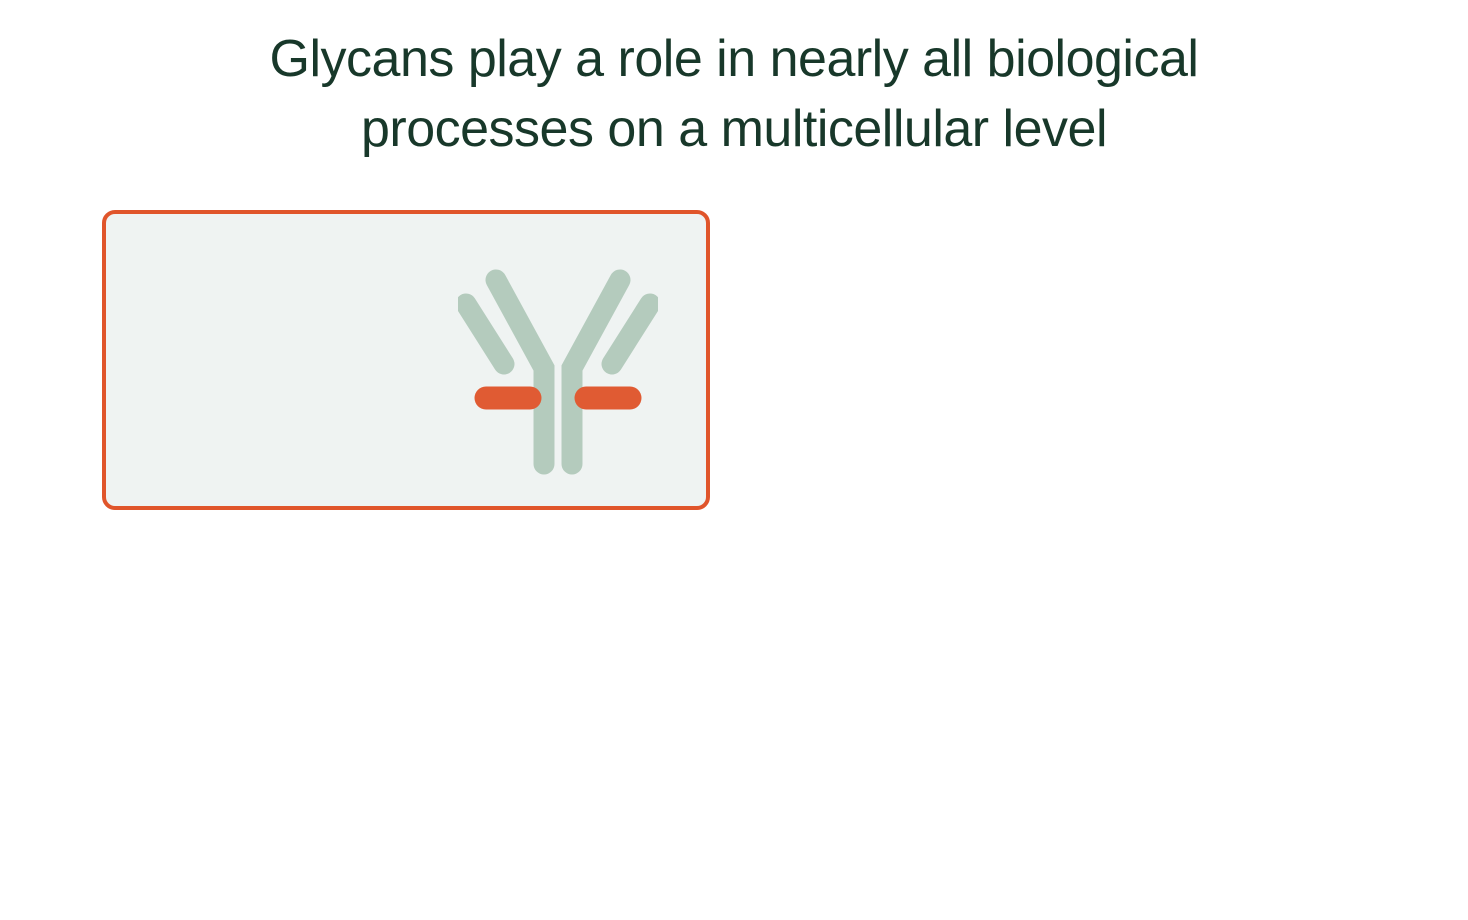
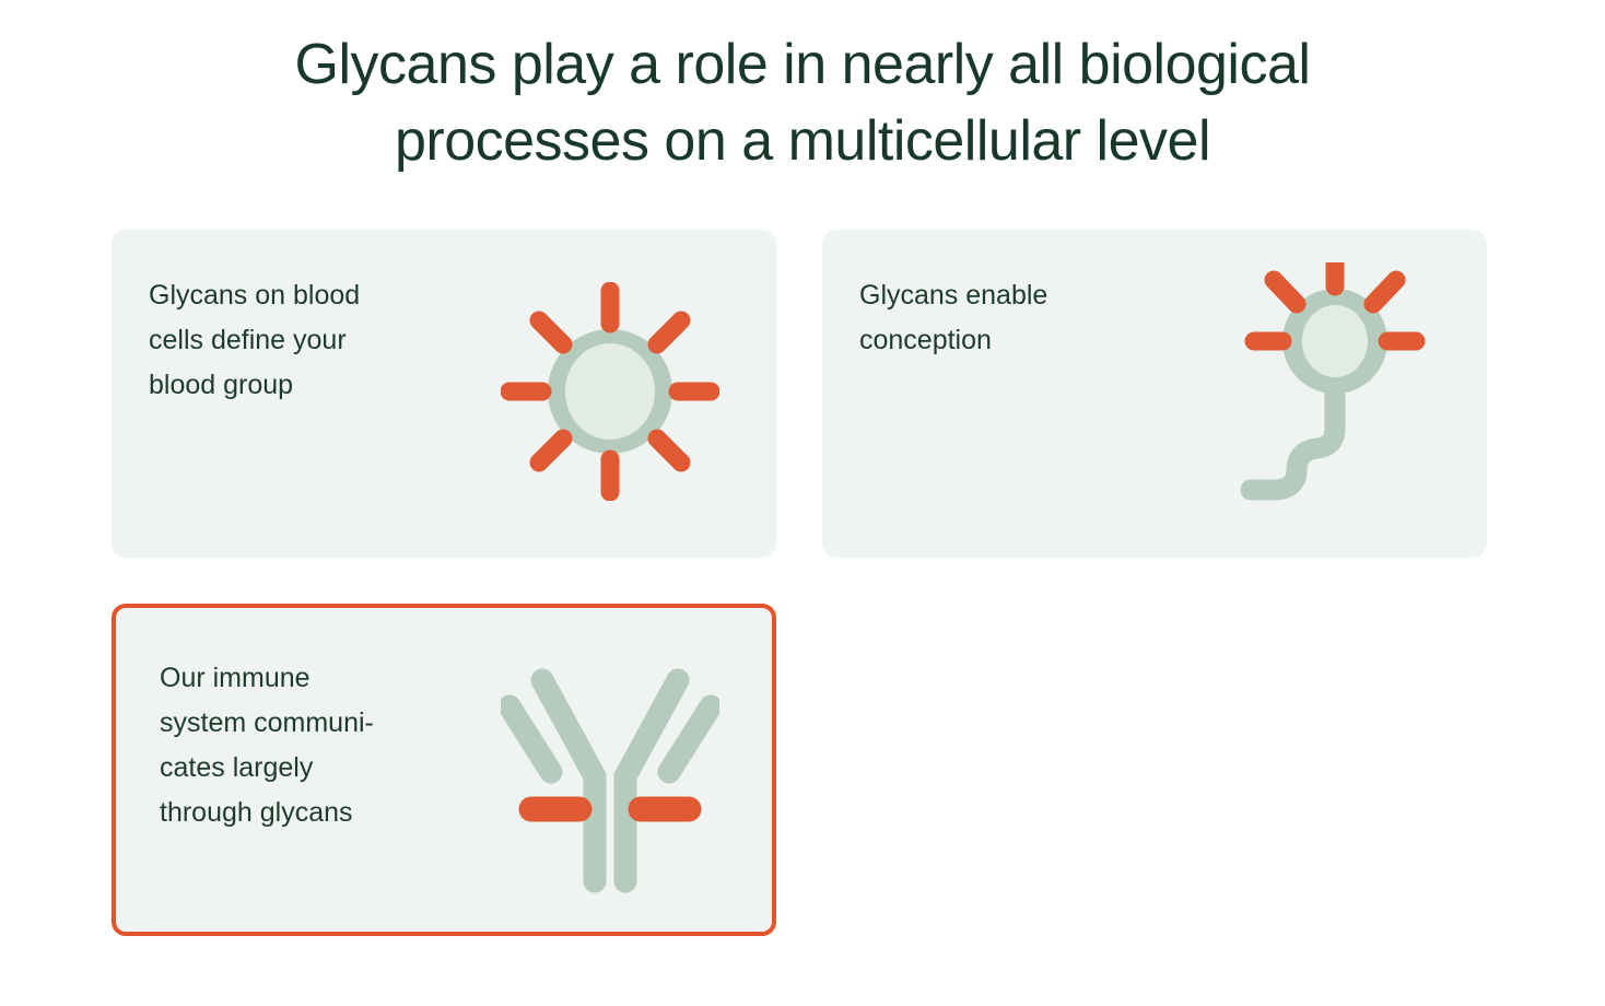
  Glycans play a role in nearly all biological
  processes on a multicellular level
+ Glycans on blood
+ cells define your
+ blood group
+ Glycans enable
+ conception
+ Our immune
+ system communi-
+ cates largely
+ through glycans
